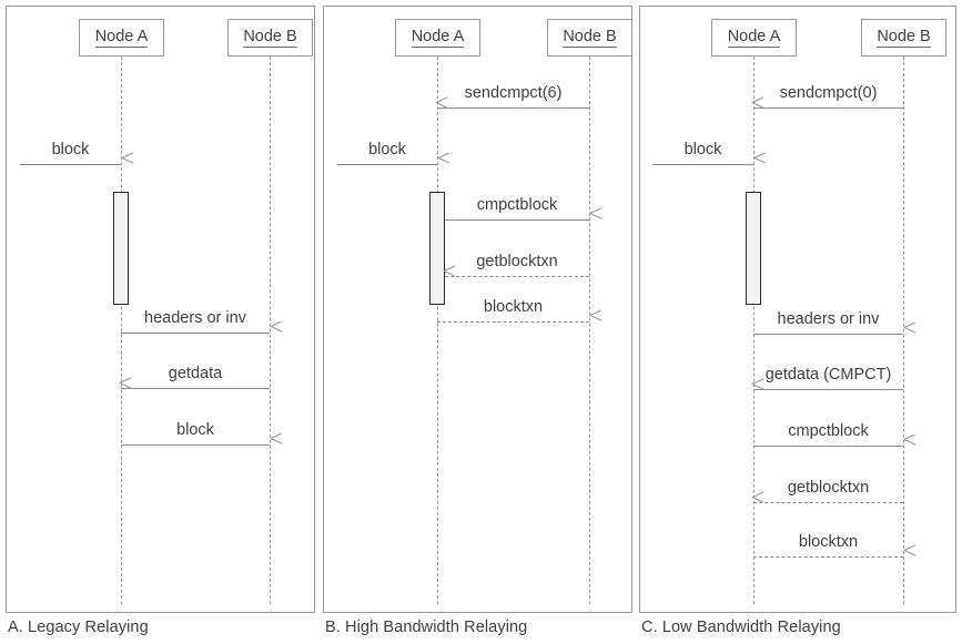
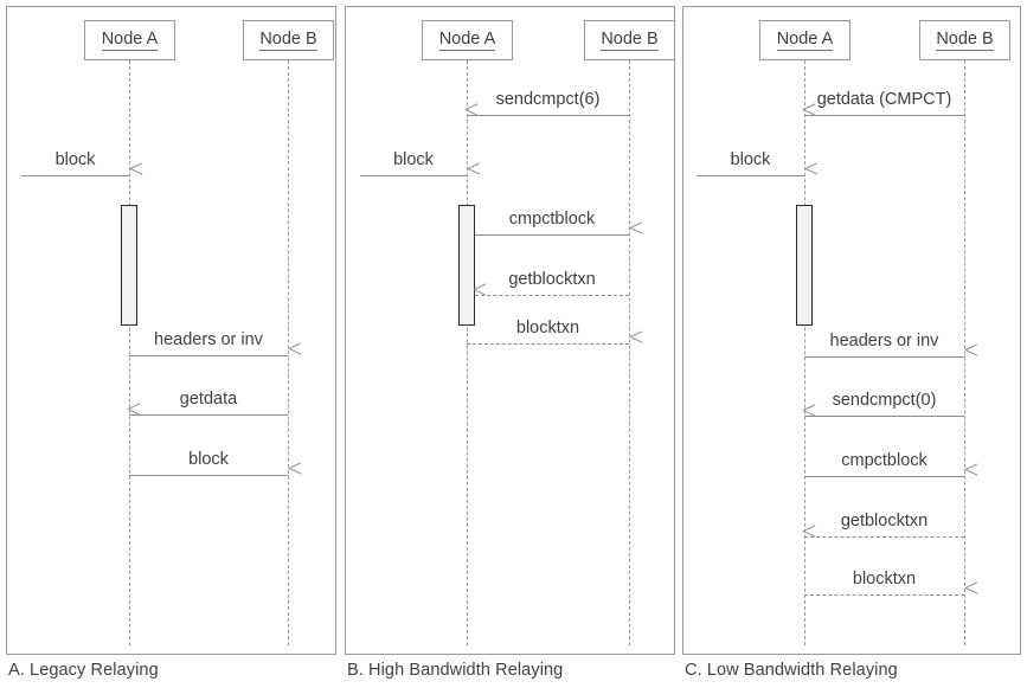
  Node A
  Node B
  block
  headers or inv
  getdata
  block
  Node A
  Node B
  sendcmpct(6)
  block
  cmpctblock
  getblocktxn
  blocktxn
  Node A
  Node B
- sendcmpct(0)
+ getdata (CMPCT)
  block
  headers or inv
- getdata (CMPCT)
+ sendcmpct(0)
  cmpctblock
  getblocktxn
  blocktxn
  A. Legacy Relaying
  B. High Bandwidth Relaying
  C. Low Bandwidth Relaying
